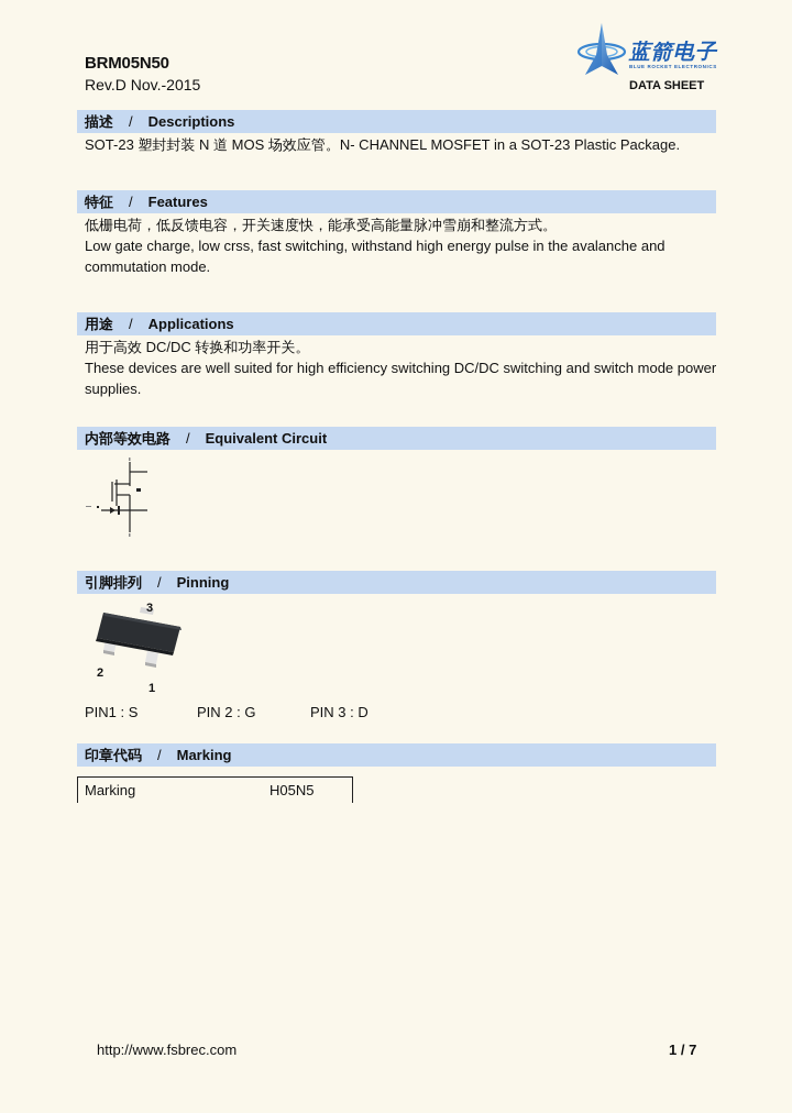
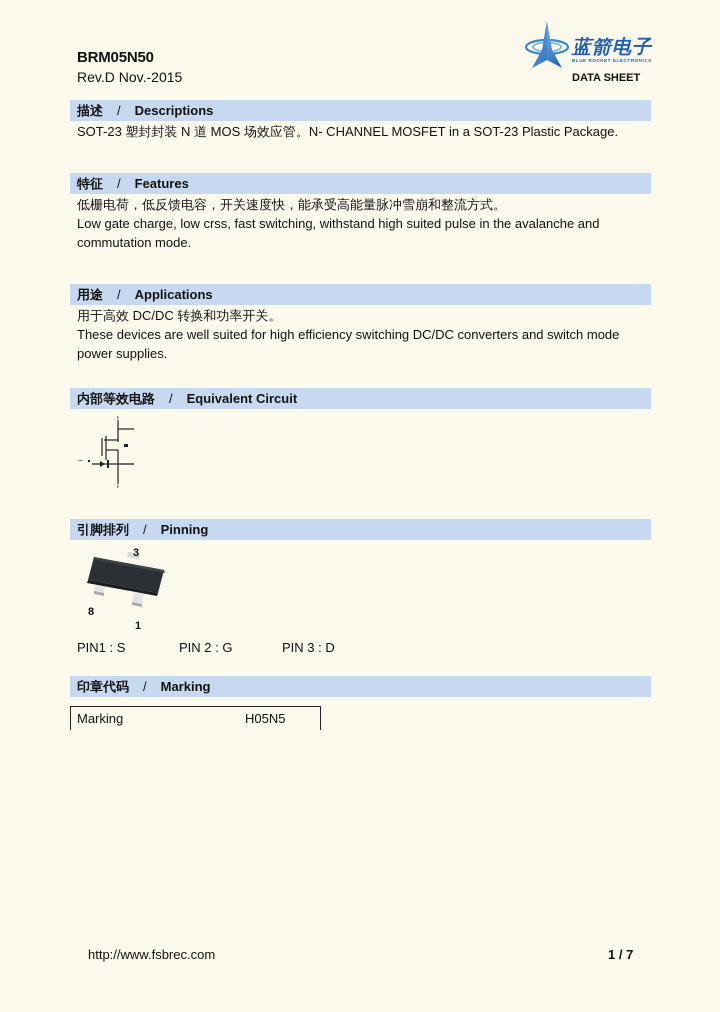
  BRM05N50
  Rev.D Nov.-2015
  蓝箭电子
  DATA SHEET
  描述 / Descriptions
  SOT-23 塑封封装 N 道 MOS 场效应管。N- CHANNEL MOSFET in a SOT-23 Plastic Package.
  特征 / Features
  低栅电荷，低反馈电容，开关速度快，能承受高能量脉冲雪崩和整流方式。
- Low gate charge, low crss, fast switching, withstand high energy pulse in the avalanche and commutation mode.
+ Low gate charge, low crss, fast switching, withstand high suited pulse in the avalanche and commutation mode.
  用途 / Applications
  用于高效 DC/DC 转换和功率开关。
- These devices are well suited for high efficiency switching DC/DC switching and switch mode power supplies.
+ These devices are well suited for high efficiency switching DC/DC converters and switch mode power supplies.
  内部等效电路 / Equivalent Circuit
  引脚排列 / Pinning
  3
- 2
+ 8
  1
  PIN1 : S
  PIN 2 : G
  PIN 3 : D
  印章代码 / Marking
  Marking
  H05N5
  http://www.fsbrec.com
  1 / 7
